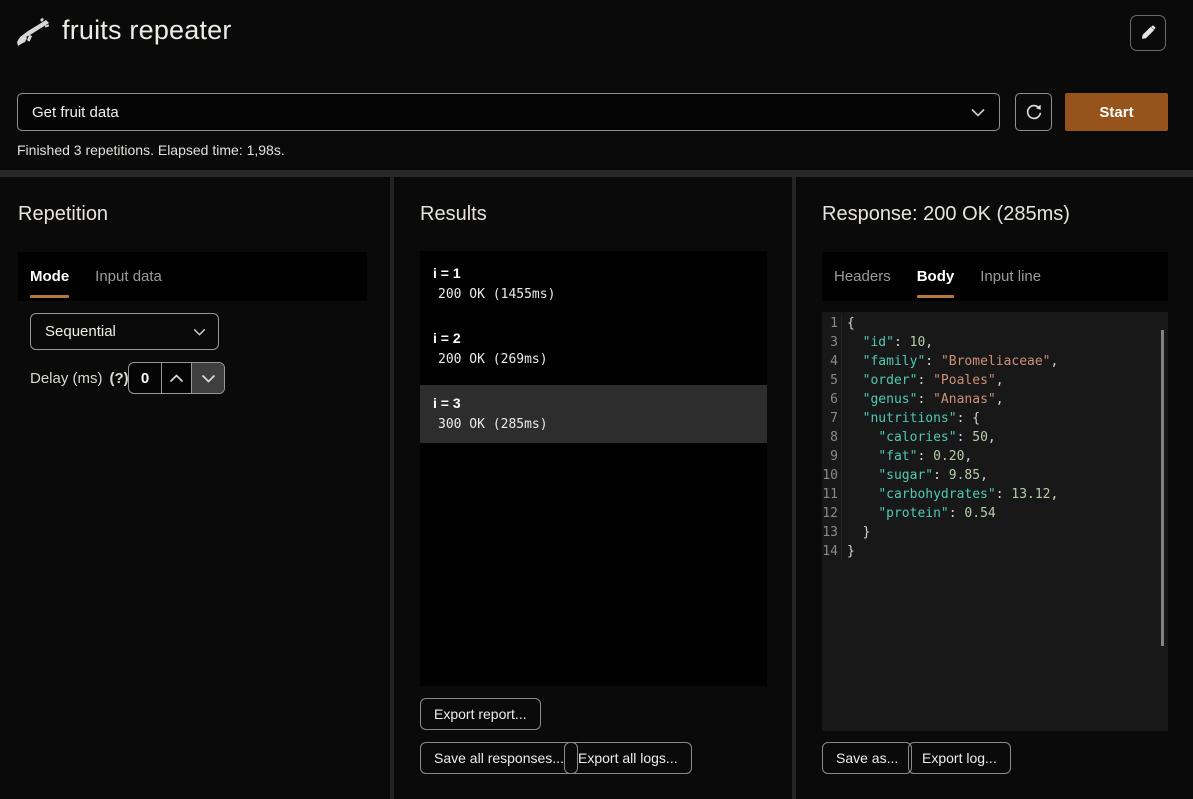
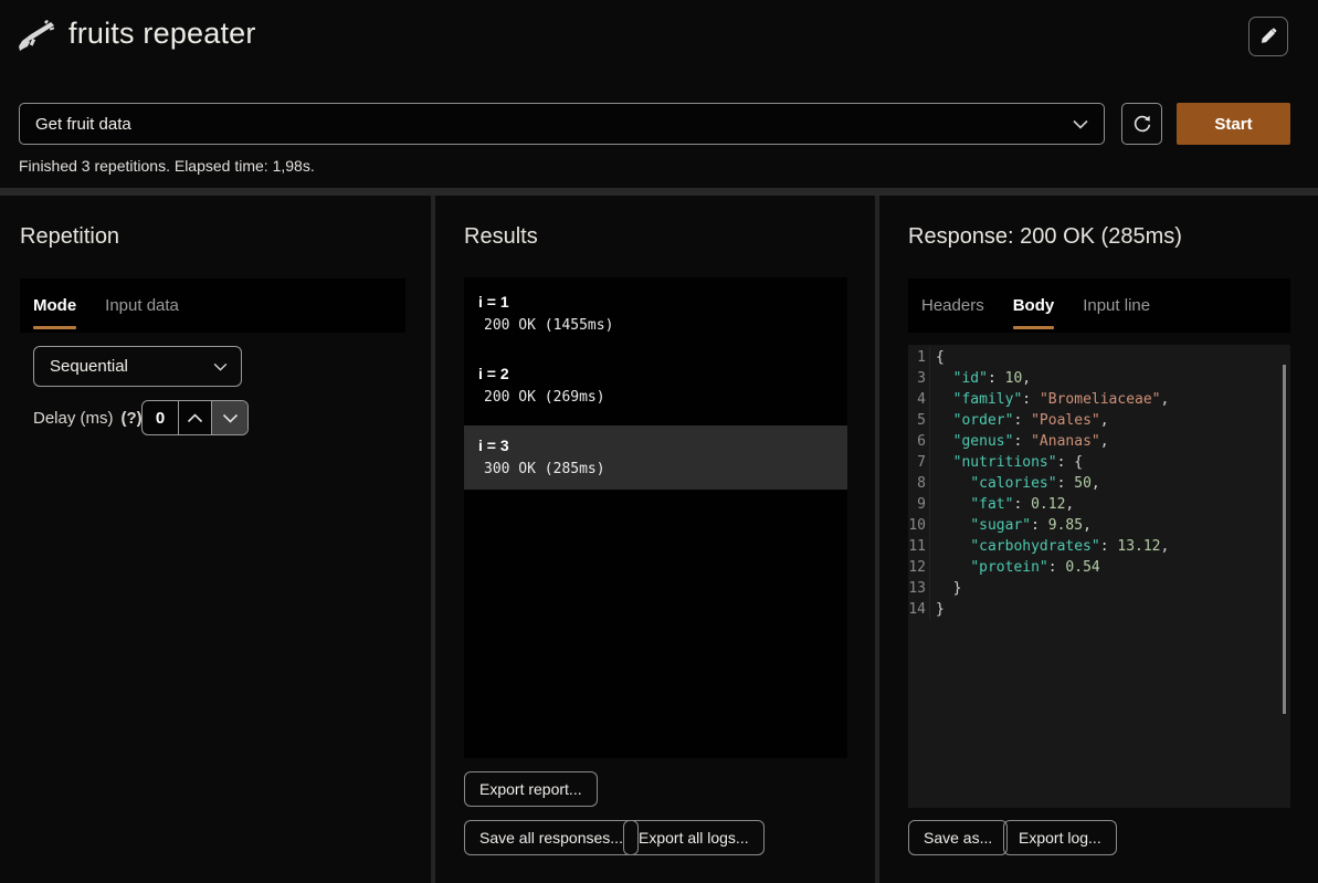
  fruits repeater
  Get fruit data
  Start
  Finished 3 repetitions. Elapsed time: 1,98s.
  Repetition
  Mode
  Input data
  Sequential
  Delay (ms) (?)
  0
  Results
  i = 1
  200 OK (1455ms)
  i = 2
  200 OK (269ms)
  i = 3
  300 OK (285ms)
  Export report...
  Save all responses...
  Export all logs...
  Response: 200 OK (285ms)
  Headers
  Body
  Input line
  1
  {
  3
  "id": 10,
  4
  "family": "Bromeliaceae",
  5
  "order": "Poales",
  6
  "genus": "Ananas",
  7
  "nutritions": {
  8
  "calories": 50,
  9
- "fat": 0.20,
+ "fat": 0.12,
  10
  "sugar": 9.85,
  11
  "carbohydrates": 13.12,
  12
  "protein": 0.54
  13
  }
  14
  }
  Save as...
  Export log...
